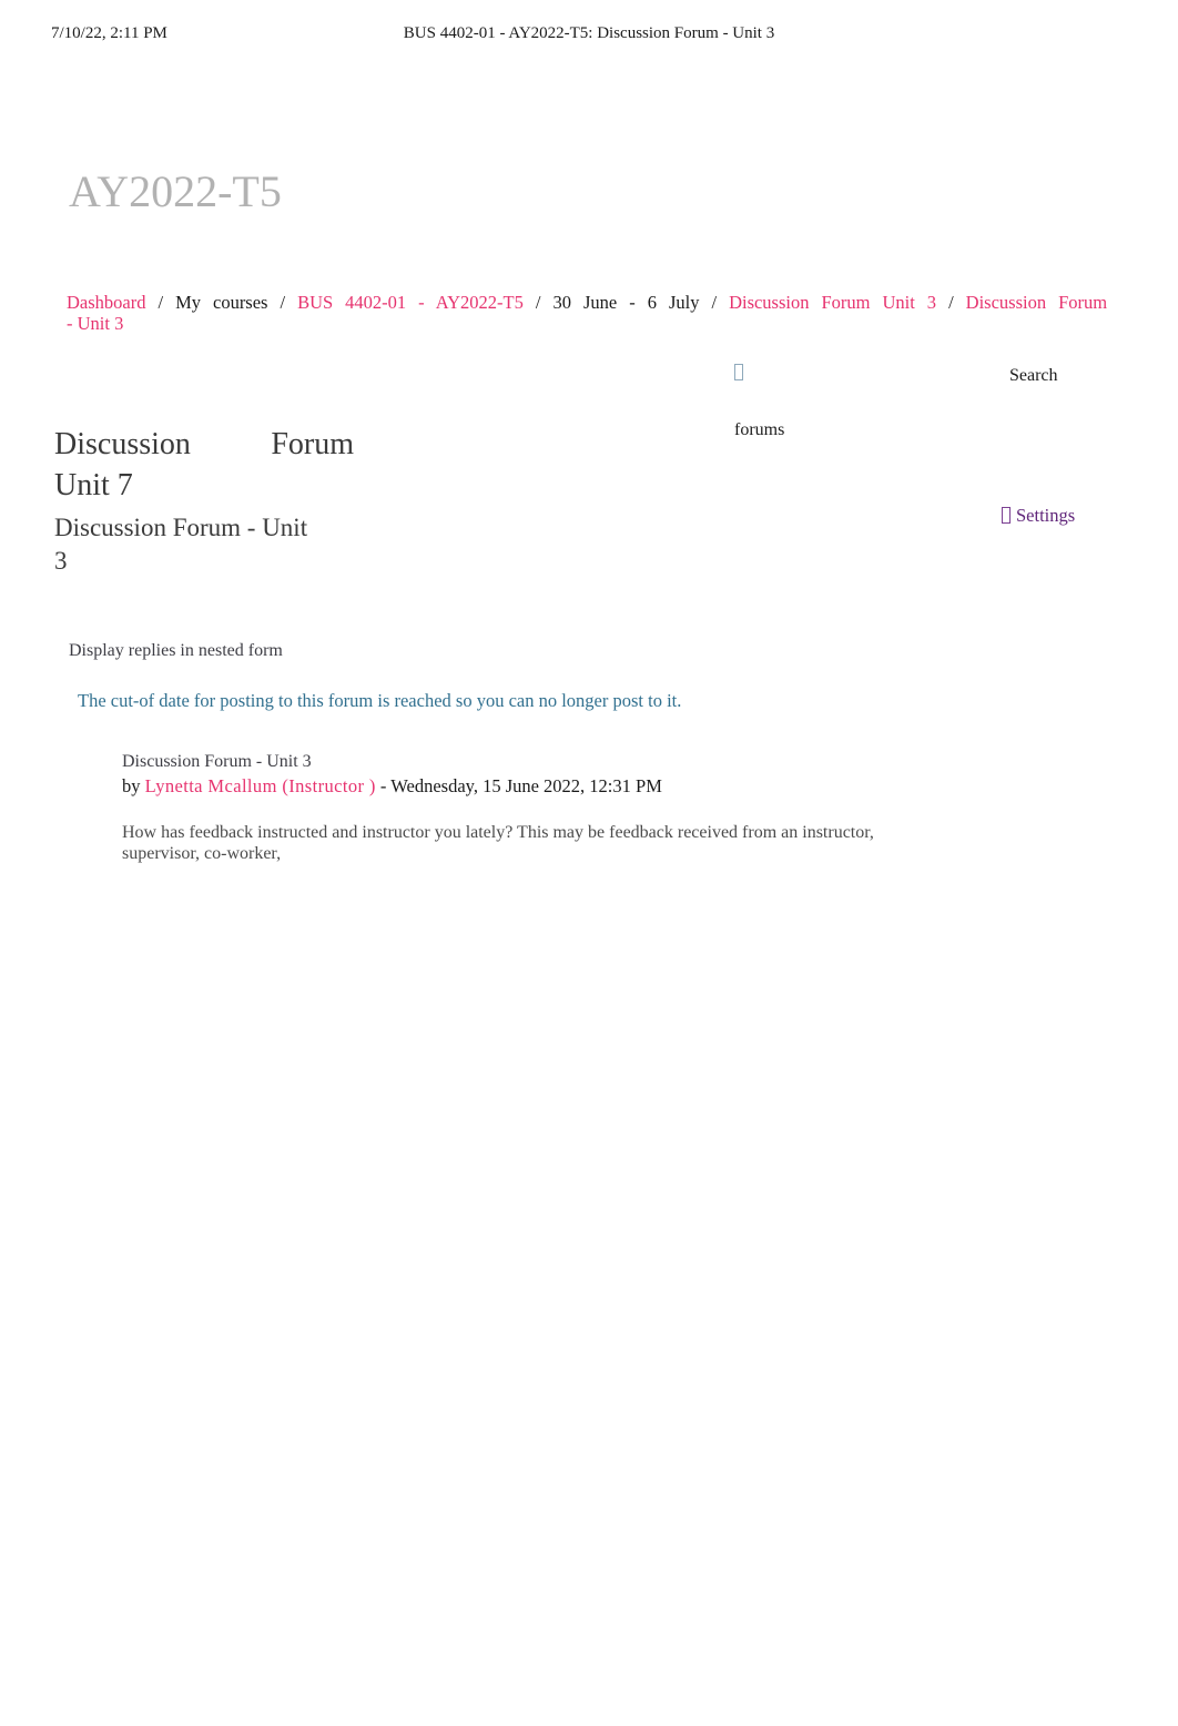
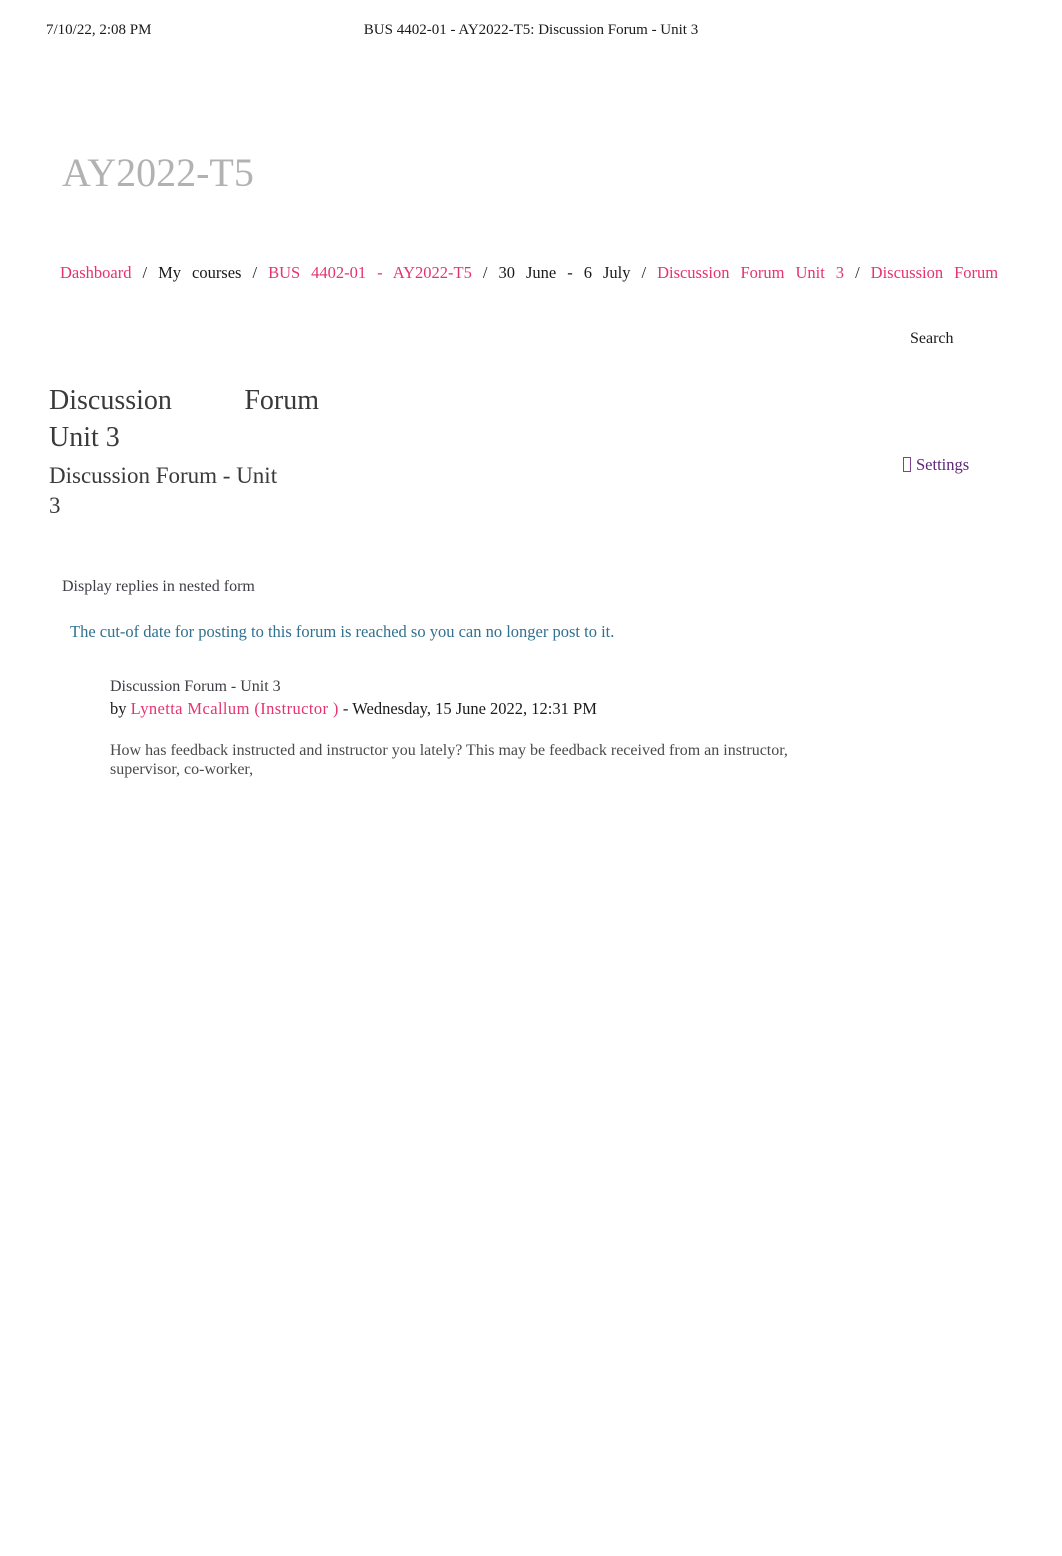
- 7/10/22, 2:11 PM
+ 7/10/22, 2:08 PM
  BUS 4402-01 - AY2022-T5: Discussion Forum - Unit 3
  AY2022-T5
  Dashboard / My courses / BUS 4402-01 - AY2022-T5 / 30 June - 6 July / Discussion Forum Unit 3 / Discussion Forum
- - Unit 3
- forums
  Search
  Discussion Forum
- Unit 7
+ Unit 3
  Discussion Forum - Unit 3
  Settings
  Display replies in nested form
  The cut-of date for posting to this forum is reached so you can no longer post to it.
  Discussion Forum - Unit 3
  by Lynetta Mcallum (Instructor ) - Wednesday, 15 June 2022, 12:31 PM
  How has feedback instructed and instructor you lately? This may be feedback received from an instructor, supervisor, co-worker,
